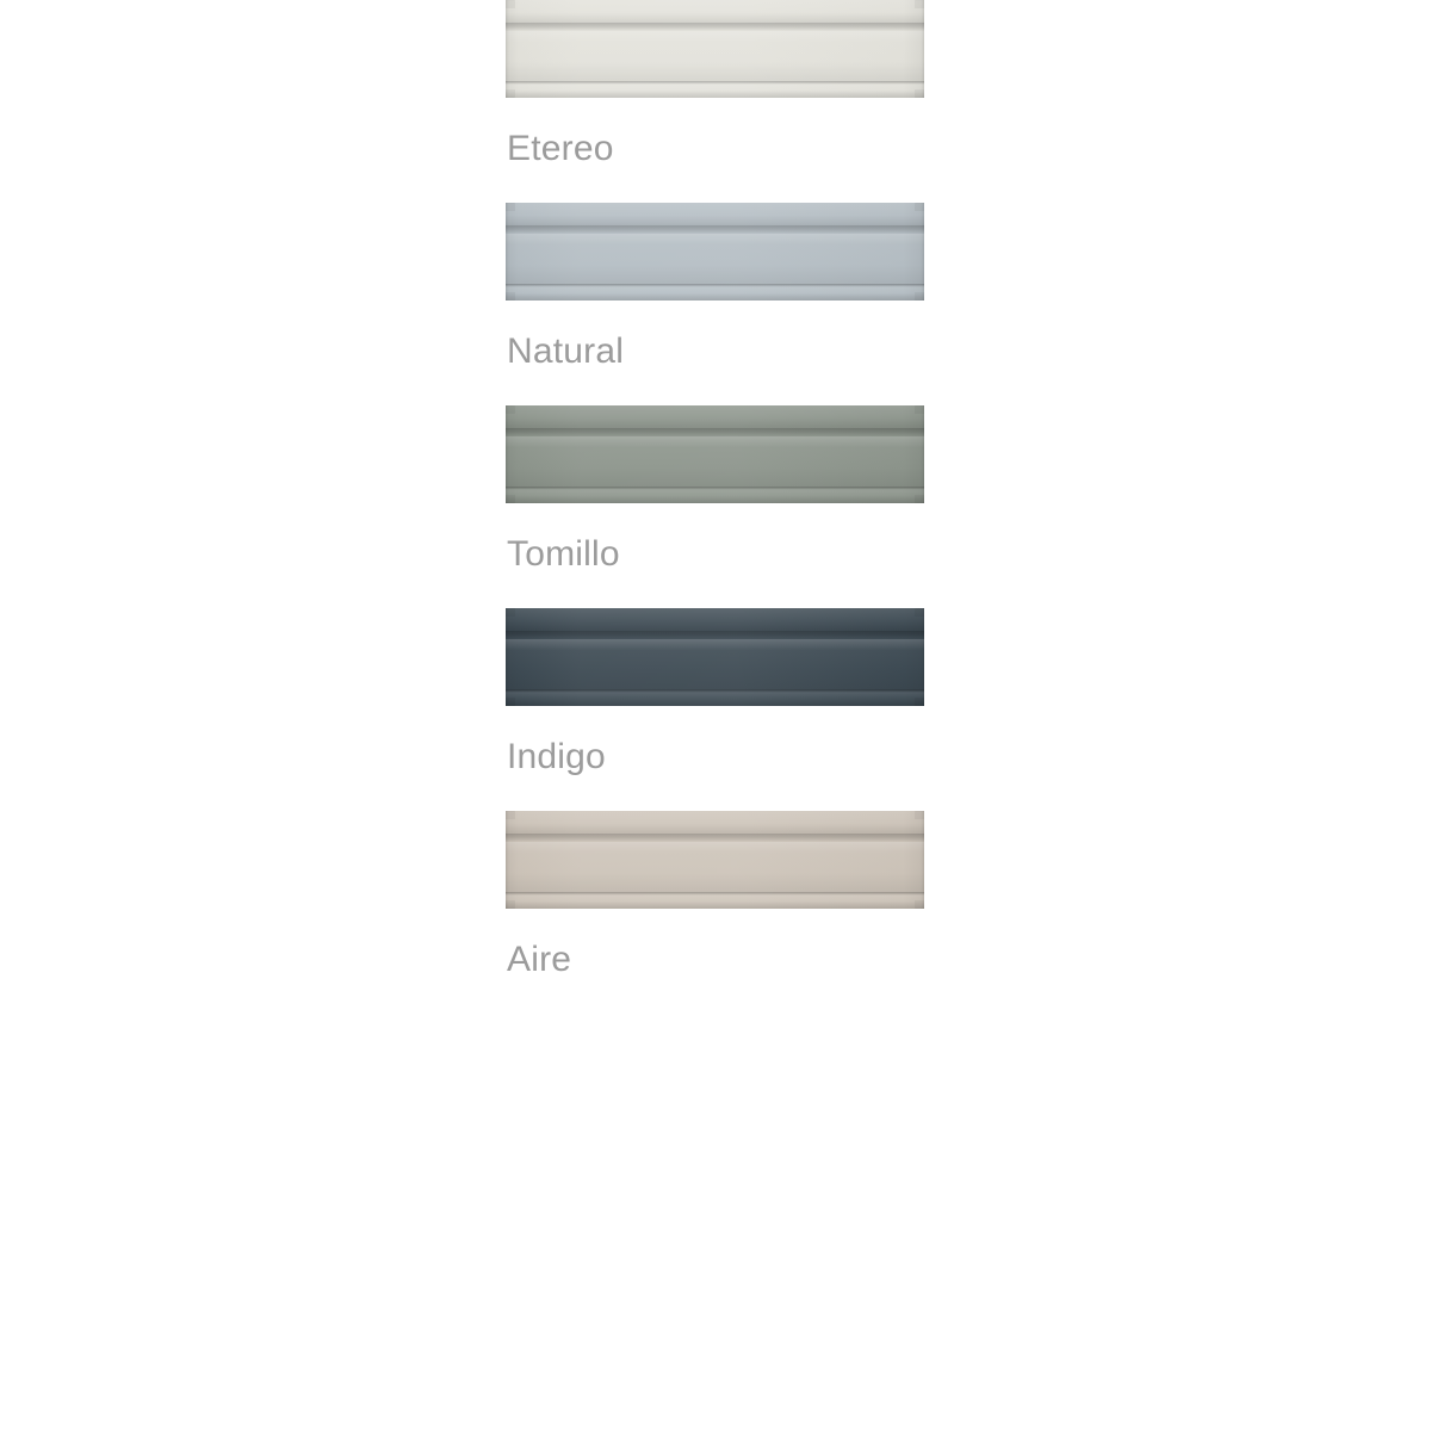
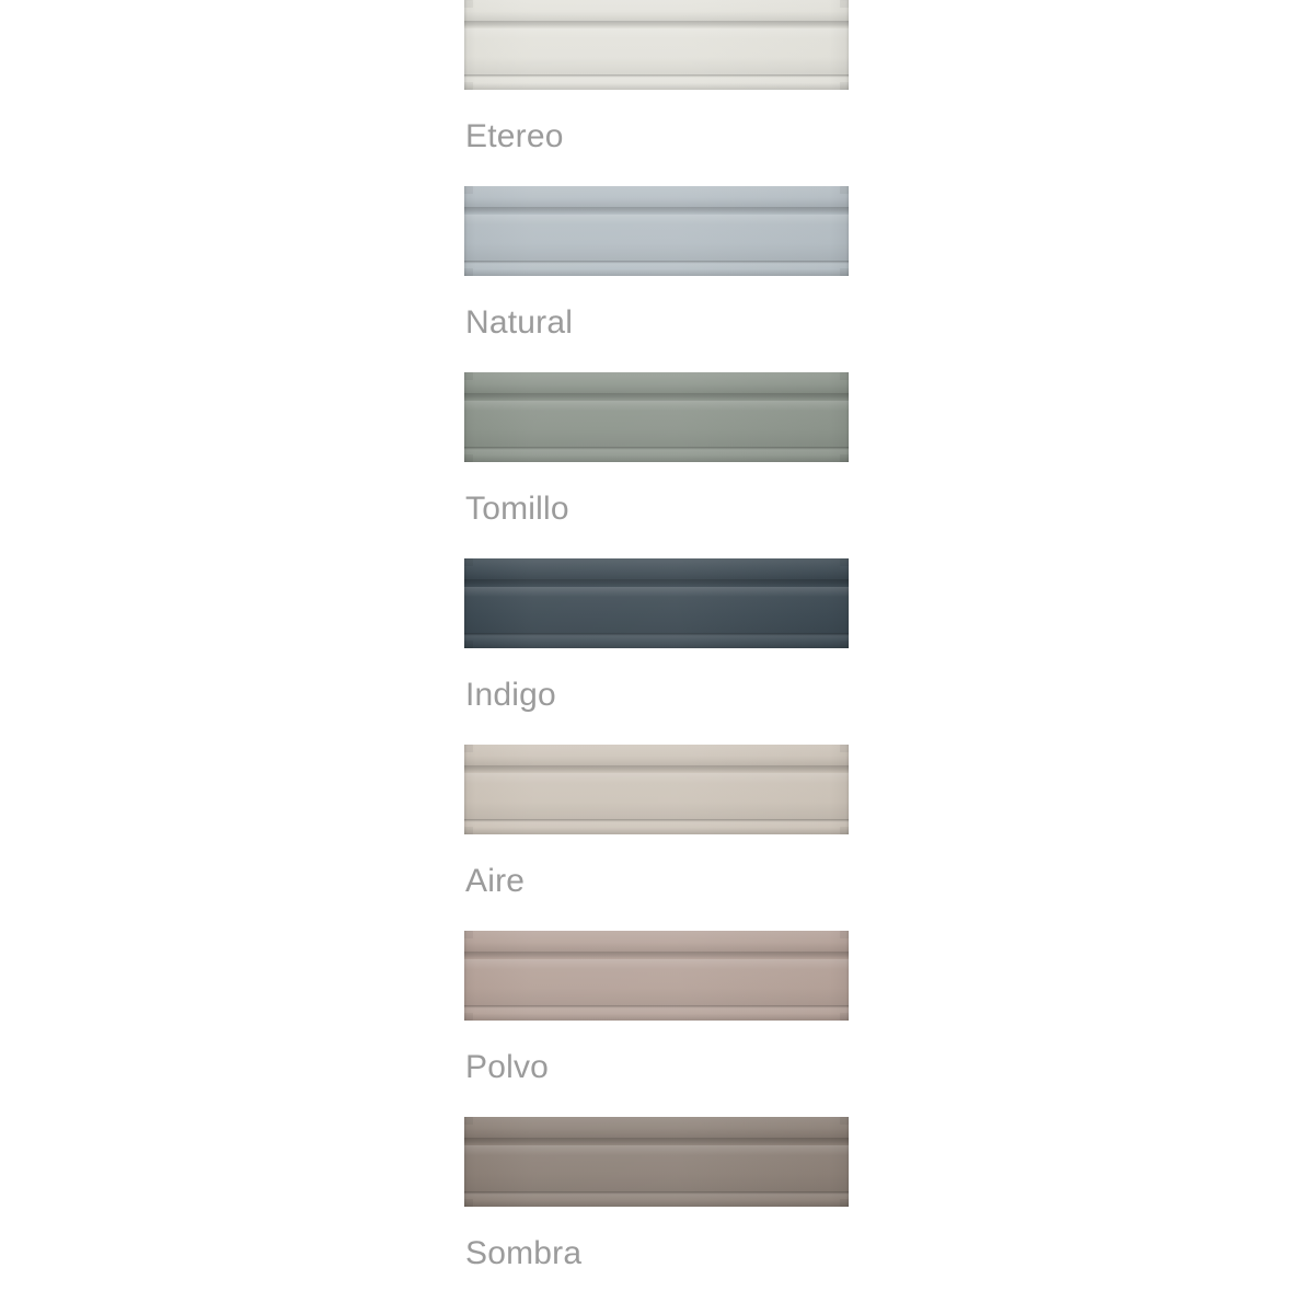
  Etereo
  Natural
  Tomillo
  Indigo
  Aire
+ Polvo
+ Sombra
